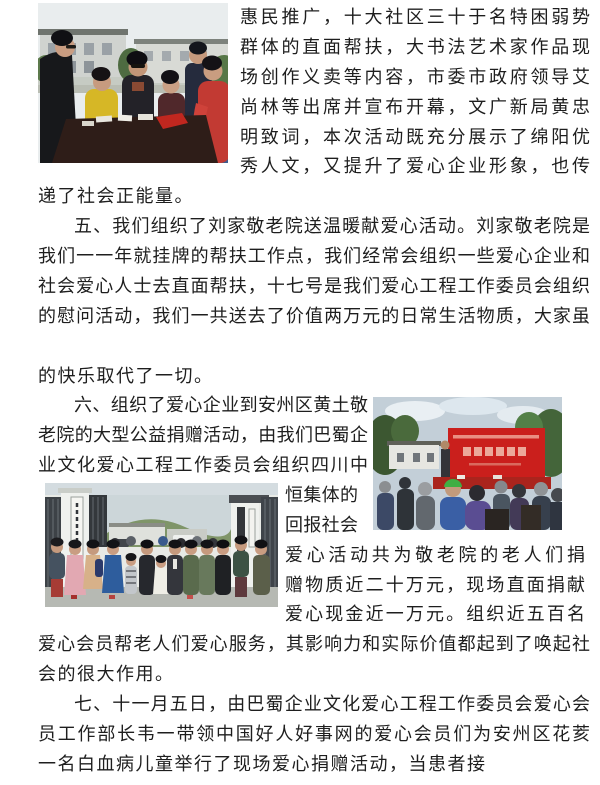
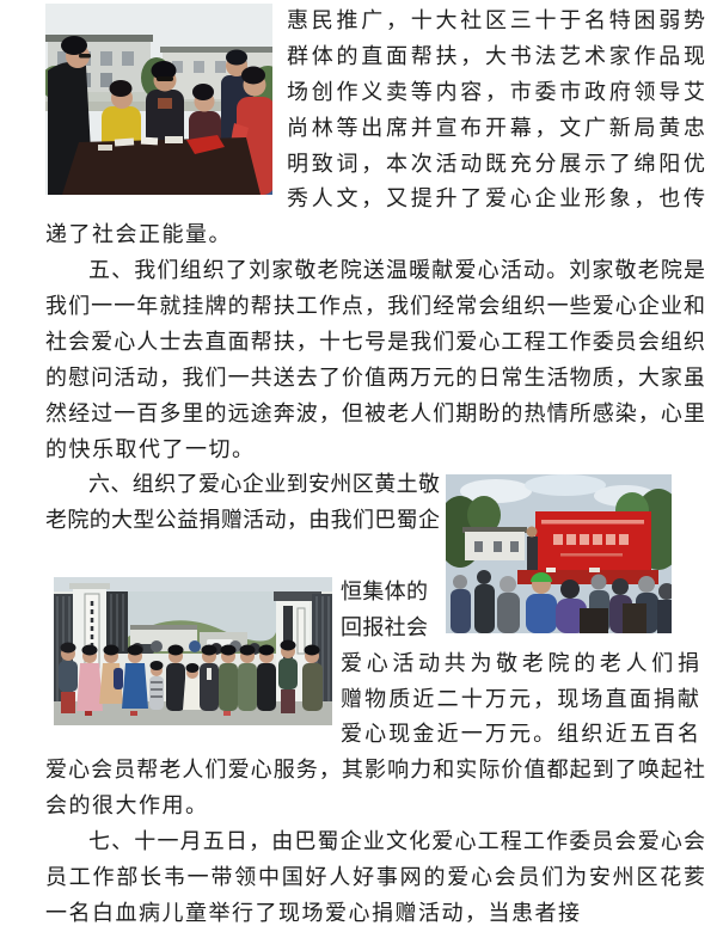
  惠民推广，十大社区三十于名特困弱势
  群体的直面帮扶，大书法艺术家作品现
  场创作义卖等内容，市委市政府领导艾
  尚林等出席并宣布开幕，文广新局黄忠
  明致词，本次活动既充分展示了绵阳优
  秀人文，又提升了爱心企业形象，也传
  递了社会正能量。
  五、我们组织了刘家敬老院送温暖献爱心活动。刘家敬老院是
  我们一一年就挂牌的帮扶工作点，我们经常会组织一些爱心企业和
  社会爱心人士去直面帮扶，十七号是我们爱心工程工作委员会组织
  的慰问活动，我们一共送去了价值两万元的日常生活物质，大家虽
+ 然经过一百多里的远途奔波，但被老人们期盼的热情所感染，心里
  的快乐取代了一切。
  六、组织了爱心企业到安州区黄土敬
  老院的大型公益捐赠活动，由我们巴蜀企
- 业文化爱心工程工作委员会组织四川中
  恒集体的
  回报社会
  爱心活动共为敬老院的老人们捐
  赠物质近二十万元，现场直面捐献
  爱心现金近一万元。组织近五百名
  爱心会员帮老人们爱心服务，其影响力和实际价值都起到了唤起社
  会的很大作用。
  七、十一月五日，由巴蜀企业文化爱心工程工作委员会爱心会
  员工作部长韦一带领中国好人好事网的爱心会员们为安州区花荄
  一名白血病儿童举行了现场爱心捐赠活动，当患者接
